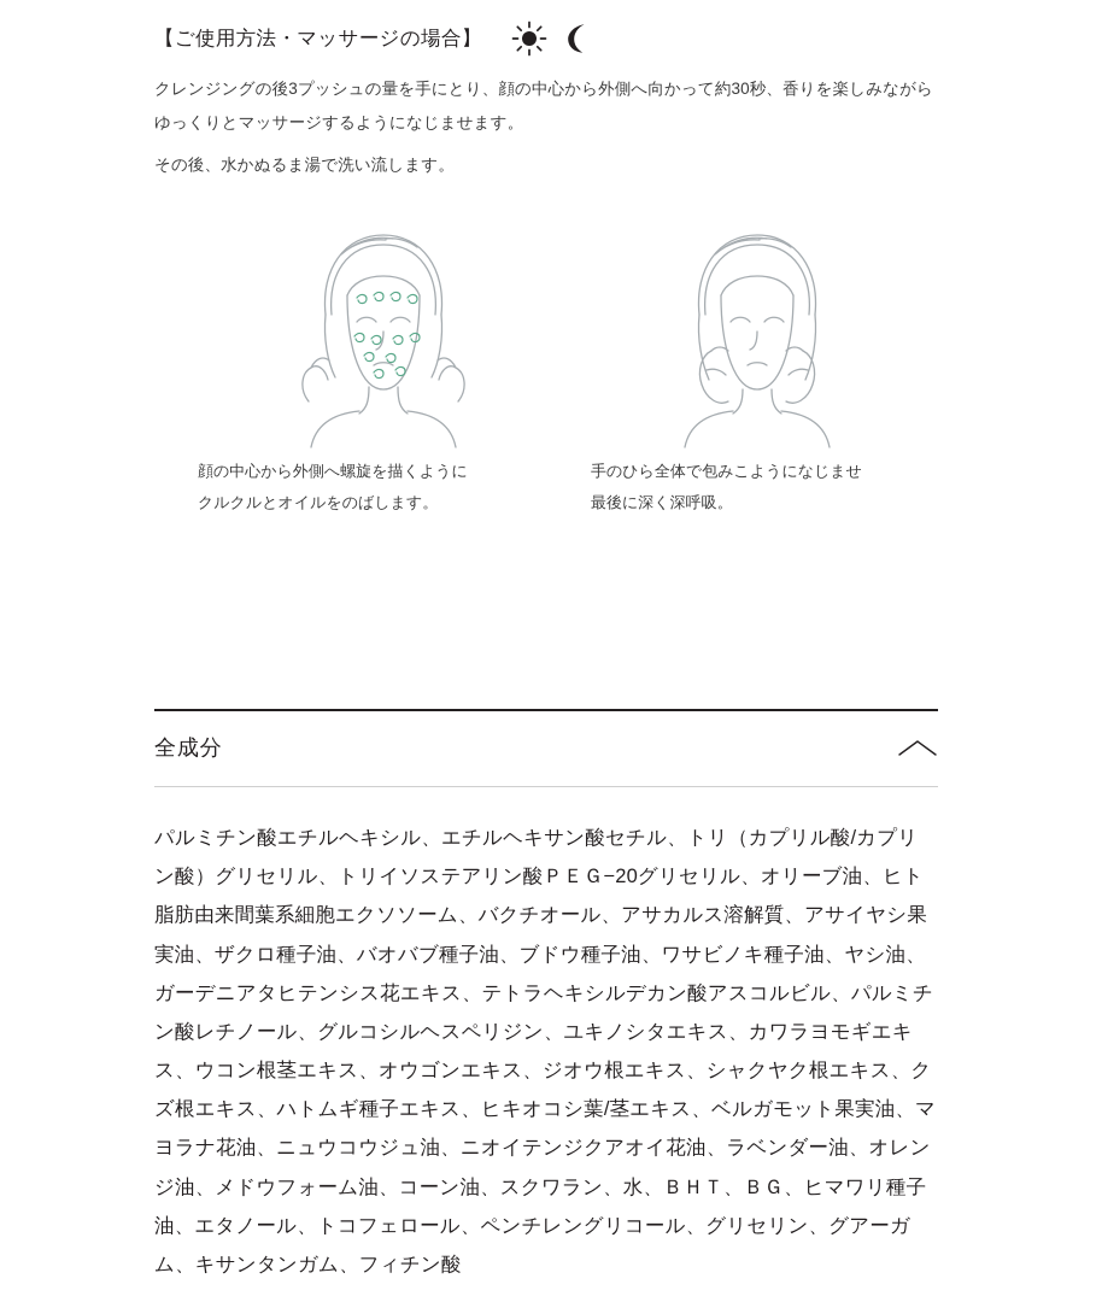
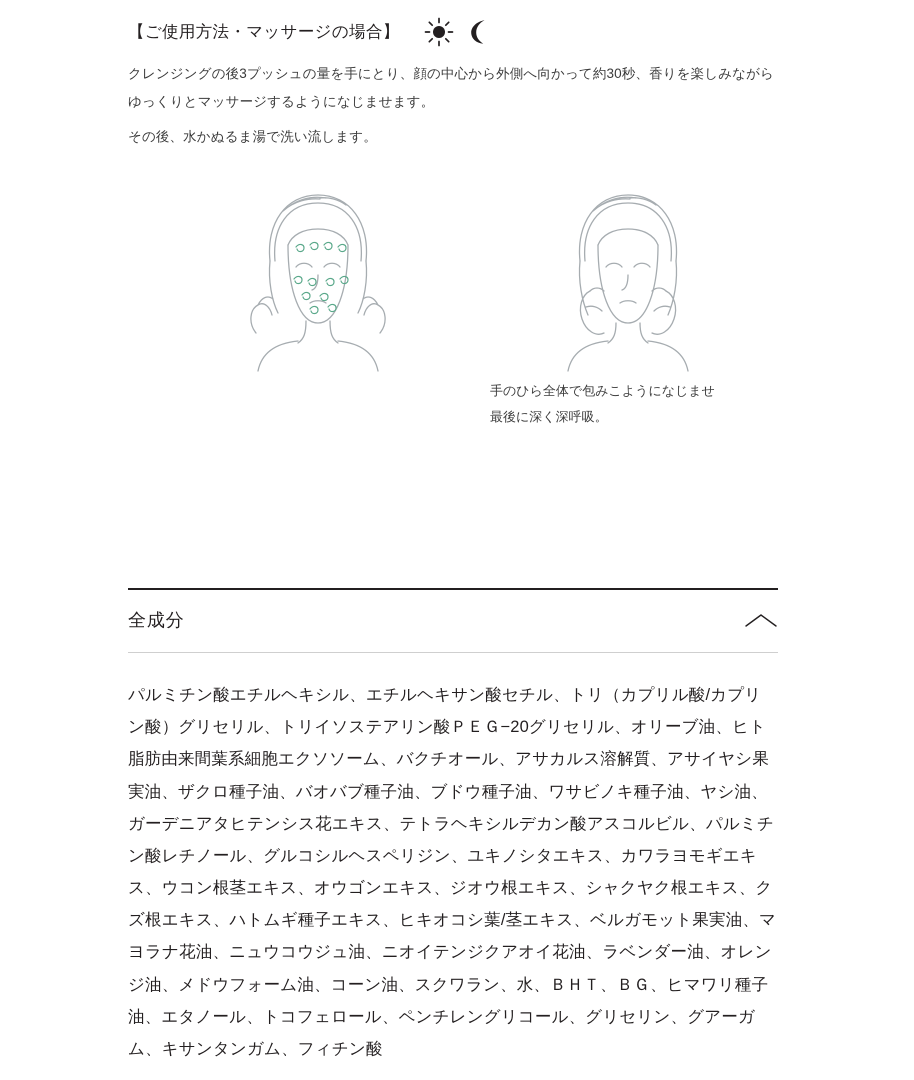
  【ご使用方法・マッサージの場合】
  クレンジングの後3プッシュの量を手にとり、顔の中心から外側へ向かって約30秒、香りを楽しみながらゆっくりとマッサージするようになじませます。
  その後、水かぬるま湯で洗い流します。
- 顔の中心から外側へ螺旋を描くように
- クルクルとオイルをのばします。
  手のひら全体で包みこようになじませ
  最後に深く深呼吸。
  全成分
  パルミチン酸エチルヘキシル、エチルヘキサン酸セチル、トリ（カプリル酸/カプリン酸）グリセリル、トリイソステアリン酸ＰＥＧ−20グリセリル、オリーブ油、ヒト脂肪由来間葉系細胞エクソソーム、バクチオール、アサカルス溶解質、アサイヤシ果実油、ザクロ種子油、バオバブ種子油、ブドウ種子油、ワサビノキ種子油、ヤシ油、ガーデニアタヒテンシス花エキス、テトラヘキシルデカン酸アスコルビル、パルミチン酸レチノール、グルコシルヘスペリジン、ユキノシタエキス、カワラヨモギエキス、ウコン根茎エキス、オウゴンエキス、ジオウ根エキス、シャクヤク根エキス、クズ根エキス、ハトムギ種子エキス、ヒキオコシ葉/茎エキス、ベルガモット果実油、マヨラナ花油、ニュウコウジュ油、ニオイテンジクアオイ花油、ラベンダー油、オレンジ油、メドウフォーム油、コーン油、スクワラン、水、ＢＨＴ、ＢＧ、ヒマワリ種子油、エタノール、トコフェロール、ペンチレングリコール、グリセリン、グアーガム、キサンタンガム、フィチン酸
